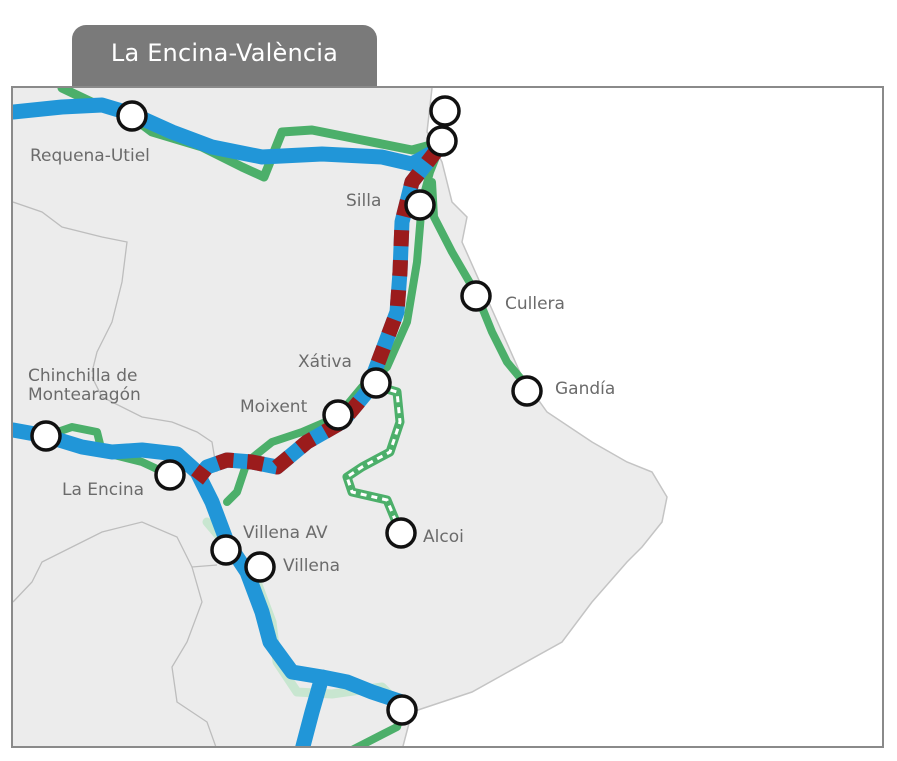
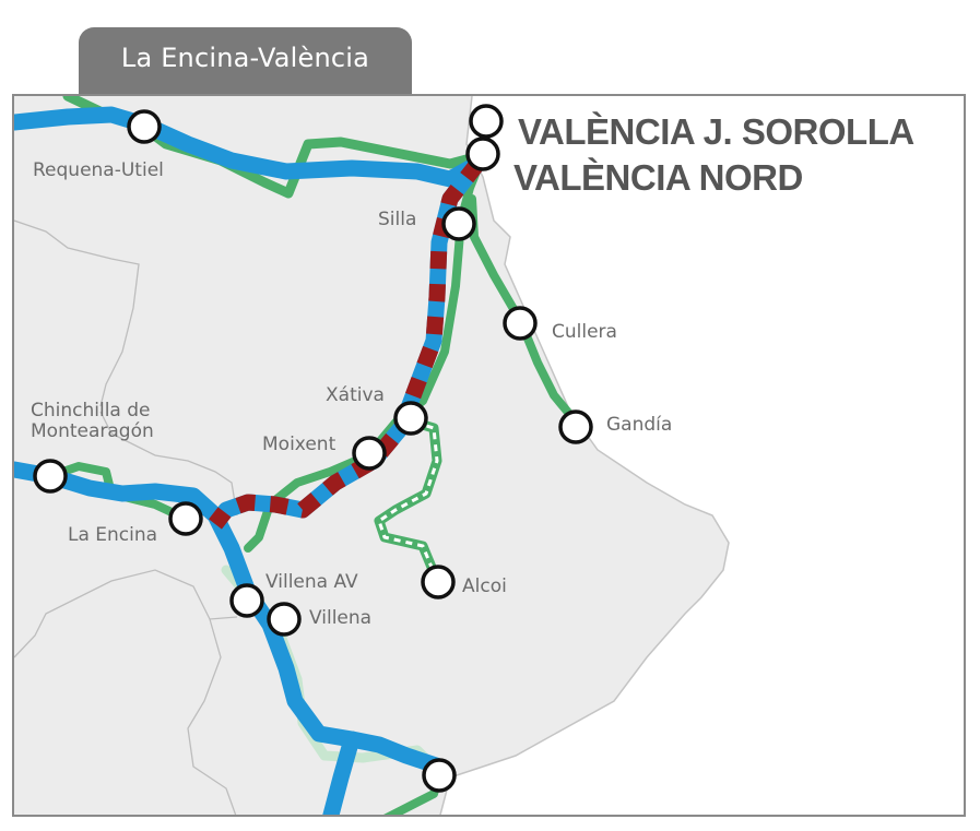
  La Encina-València
+ VALÈNCIA J. SOROLLA
+ VALÈNCIA NORD
  Requena-Utiel
  Silla
  Cullera
  Gandía
  Xátiva
  Moixent
  Chinchilla de
  Montearagón
  La Encina
  Villena AV
  Villena
  Alcoi
